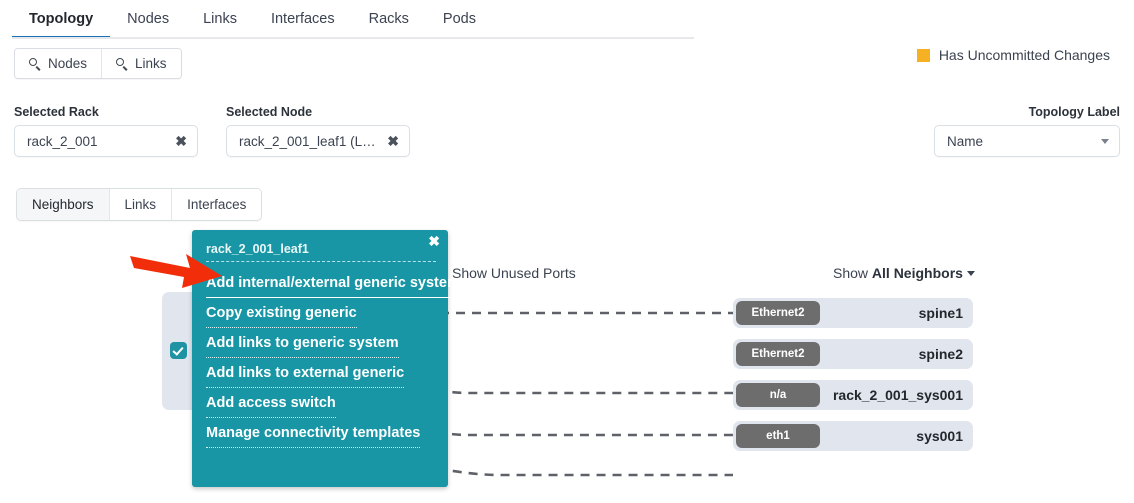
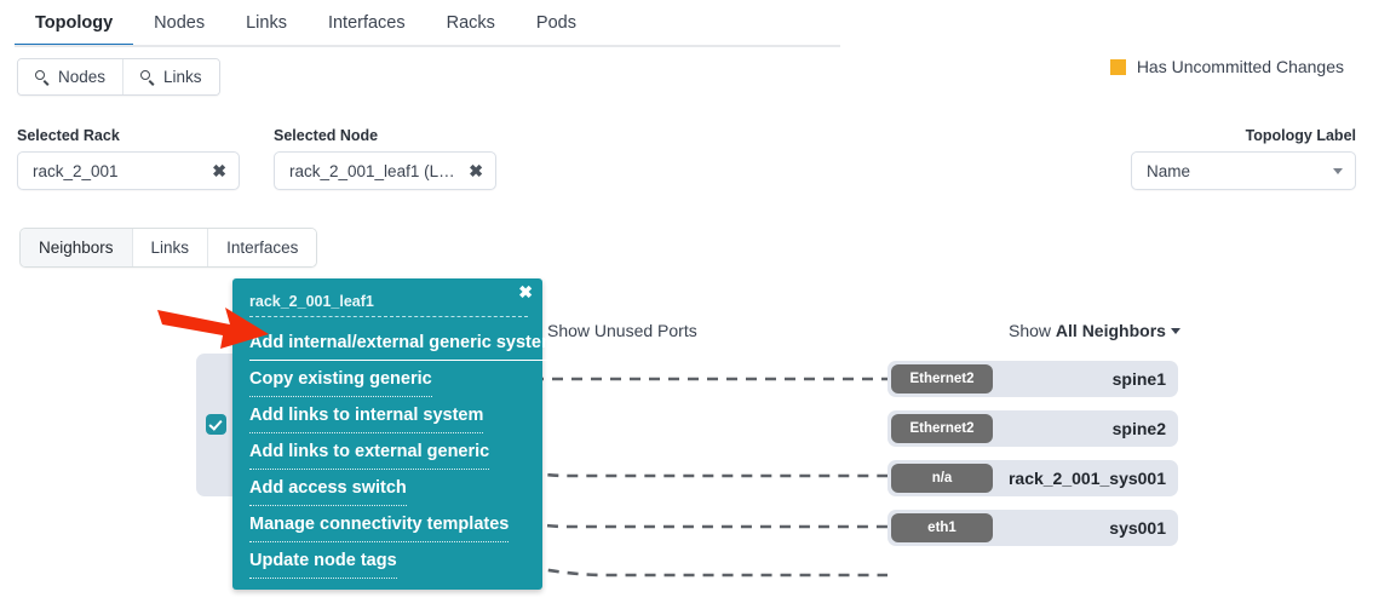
  Topology
  Nodes
  Links
  Interfaces
  Racks
  Pods
  Nodes
  Links
  Has Uncommitted Changes
  Selected Rack
  rack_2_001
  ✖
  Selected Node
  rack_2_001_leaf1 (Leaf
  ✖
  Topology Label
  Name
  Neighbors
  Links
  Interfaces
  Show Unused Ports
  Show All Neighbors
  Ethernet2
  spine1
  Ethernet2
  spine2
  n/a
  rack_2_001_sys001
  eth1
  sys001
  ✖
  rack_2_001_leaf1
  Add internal/external generic system
  Copy existing generic
- Add links to generic system
+ Add links to internal system
  Add links to external generic
  Add access switch
  Manage connectivity templates
+ Update node tags
